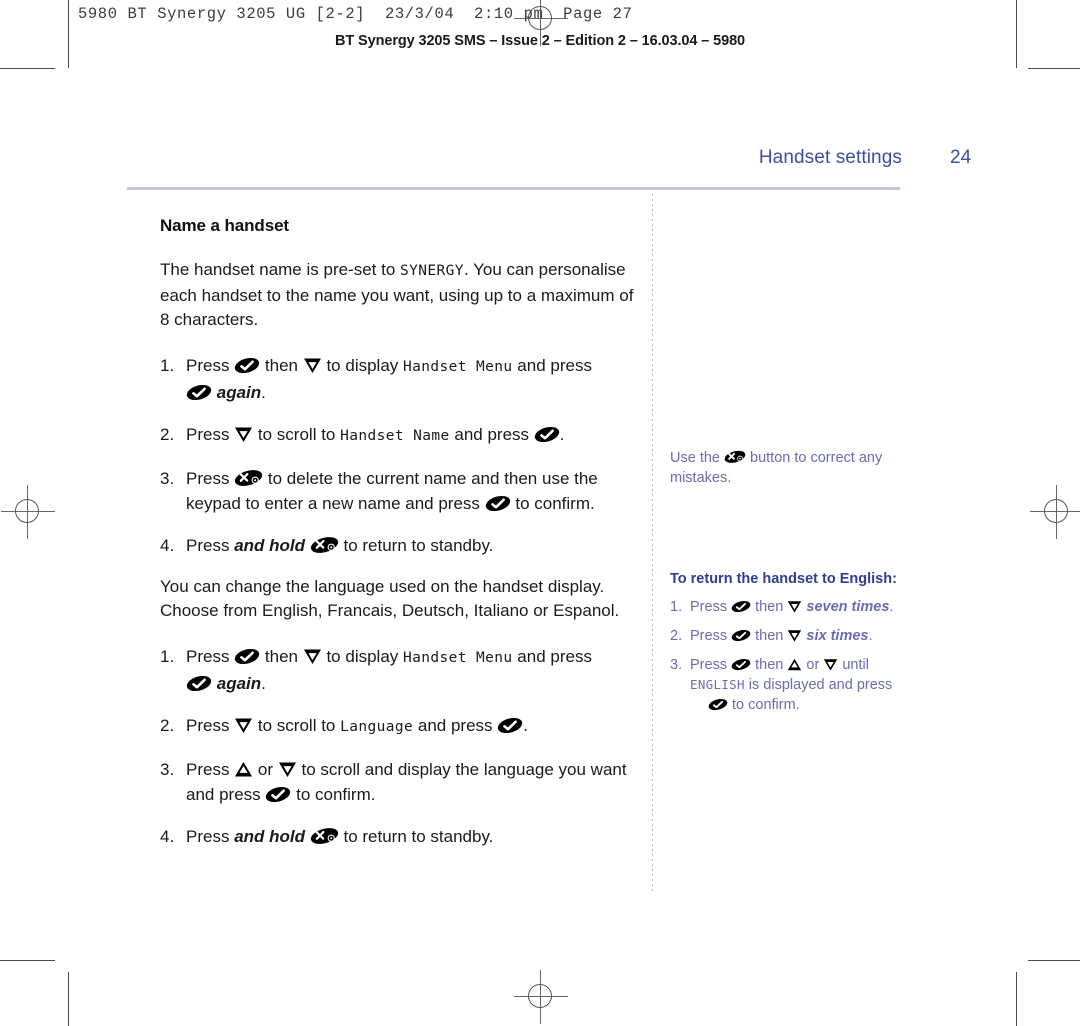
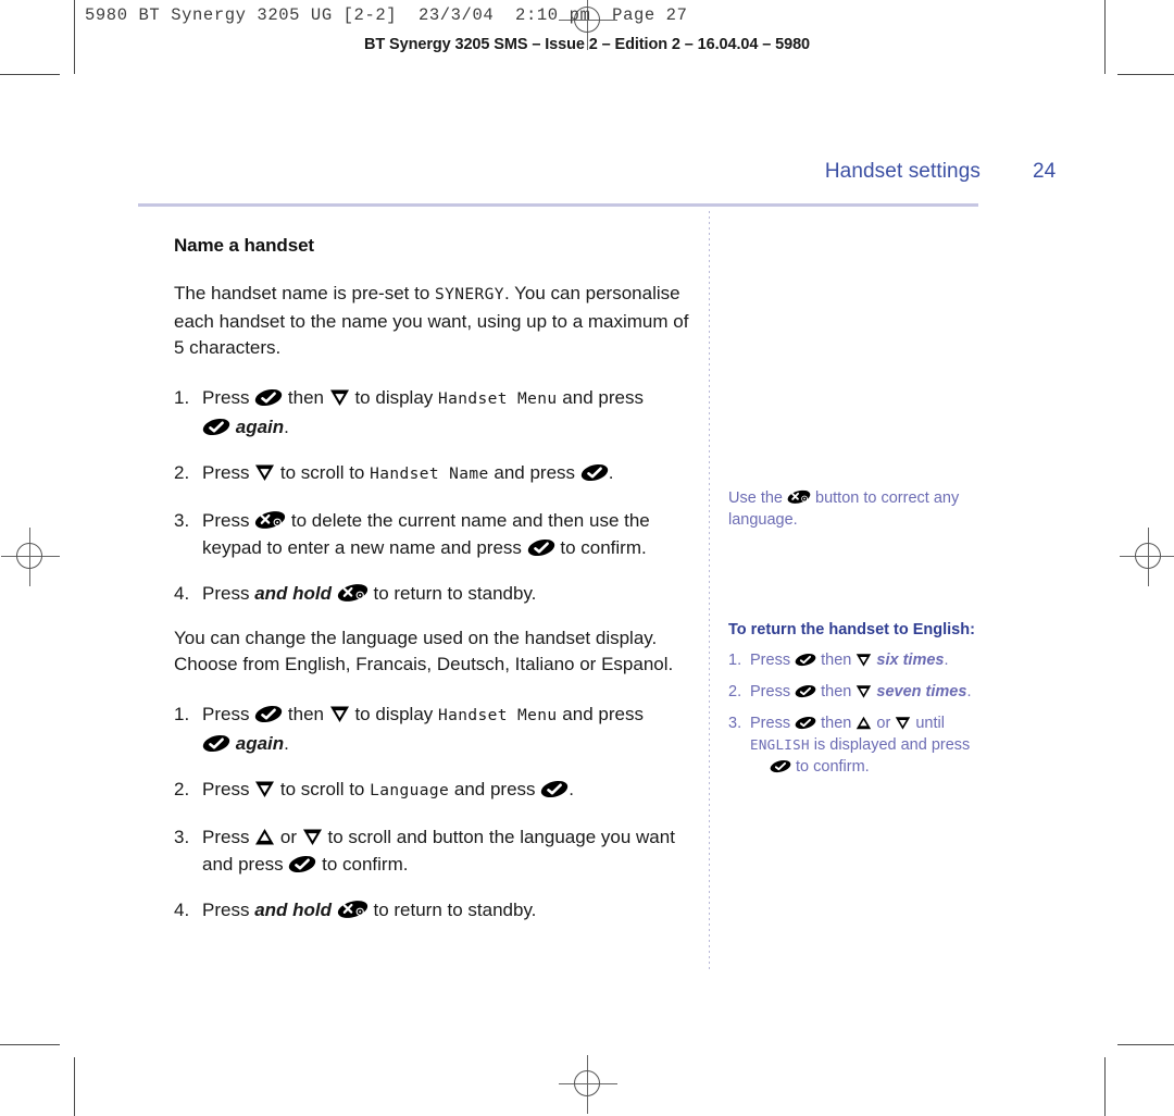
  5980 BT Synergy 3205 UG [2-2] 23/3/04 2:10 pm Page 27
- BT Synergy 3205 SMS – Issue 2 – Edition 2 – 16.03.04 – 5980
+ BT Synergy 3205 SMS – Issue 2 – Edition 2 – 16.04.04 – 5980
  Handset settings
  24
  Name a handset
- The handset name is pre-set to SYNERGY. You can personalise each handset to the name you want, using up to a maximum of 8 characters.
+ The handset name is pre-set to SYNERGY. You can personalise each handset to the name you want, using up to a maximum of 5 characters.
  1.
  Press then to display Handset Menu and press
  again.
  2.
  Press to scroll to Handset Name and press .
  3.
  Press to delete the current name and then use the keypad to enter a new name and press to confirm.
  4.
  Press and hold to return to standby.
  You can change the language used on the handset display. Choose from English, Francais, Deutsch, Italiano or Espanol.
  1.
  Press then to display Handset Menu and press
  again.
  2.
  Press to scroll to Language and press .
  3.
- Press or to scroll and display the language you want and press to confirm.
+ Press or to scroll and button the language you want and press to confirm.
  4.
  Press and hold to return to standby.
- Use the button to correct any mistakes.
+ Use the button to correct any language.
  To return the handset to English:
  1.
- Press then seven times.
+ Press then six times.
  2.
- Press then six times.
+ Press then seven times.
  3.
  Press then or until
  ENGLISH is displayed and press
  to confirm.
